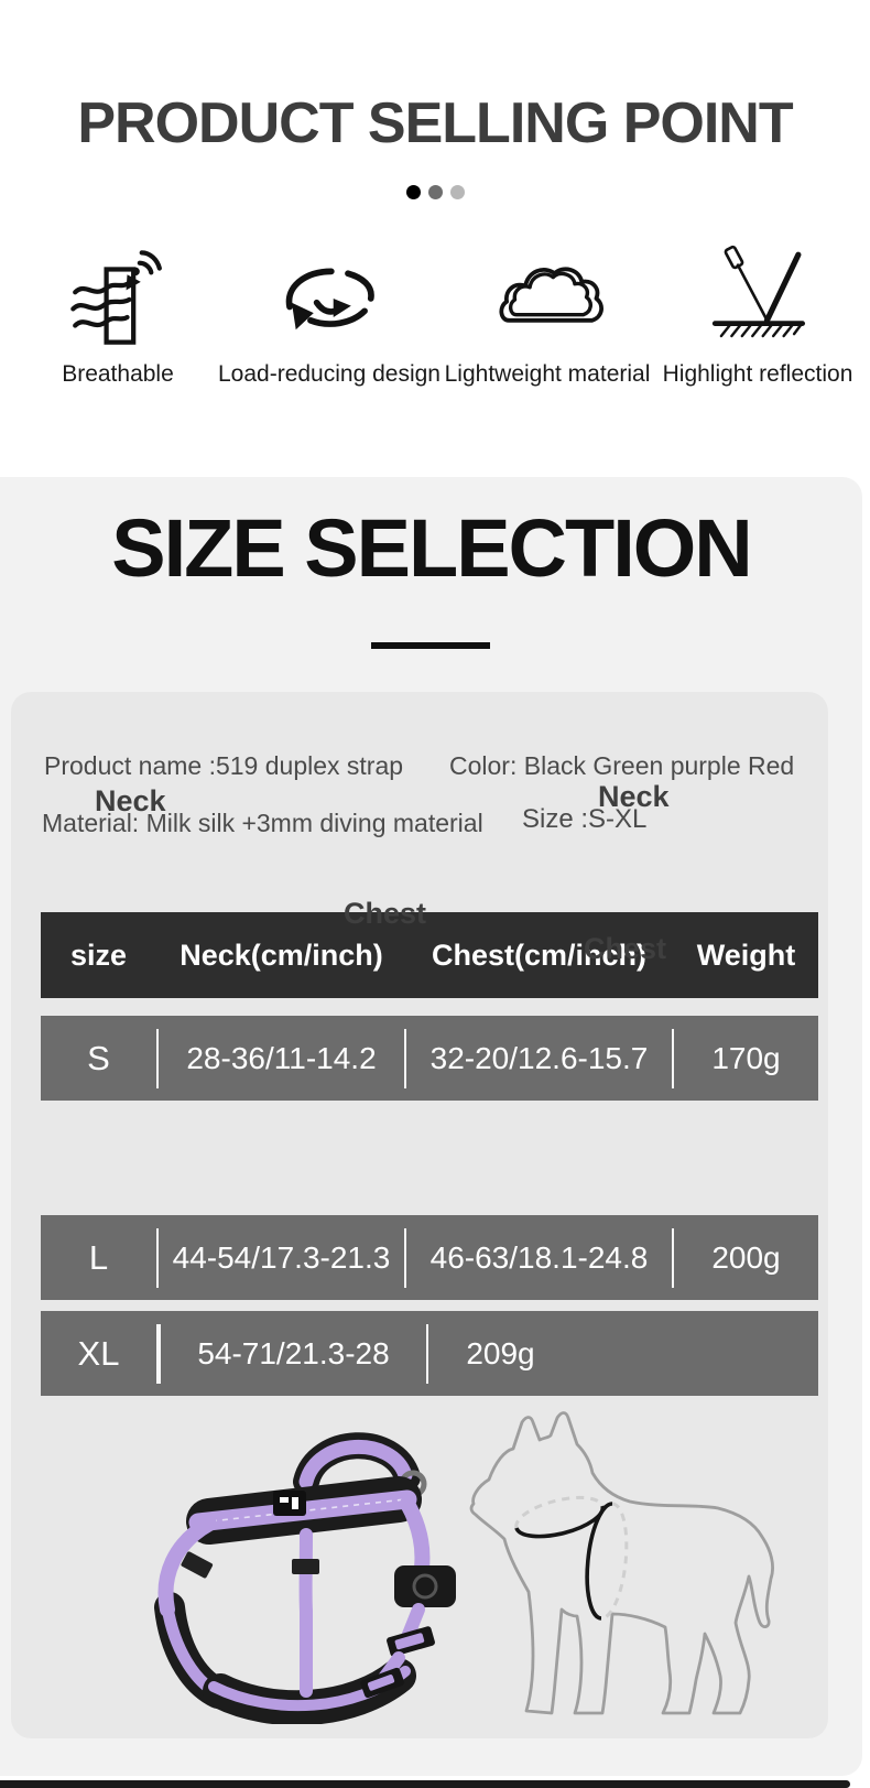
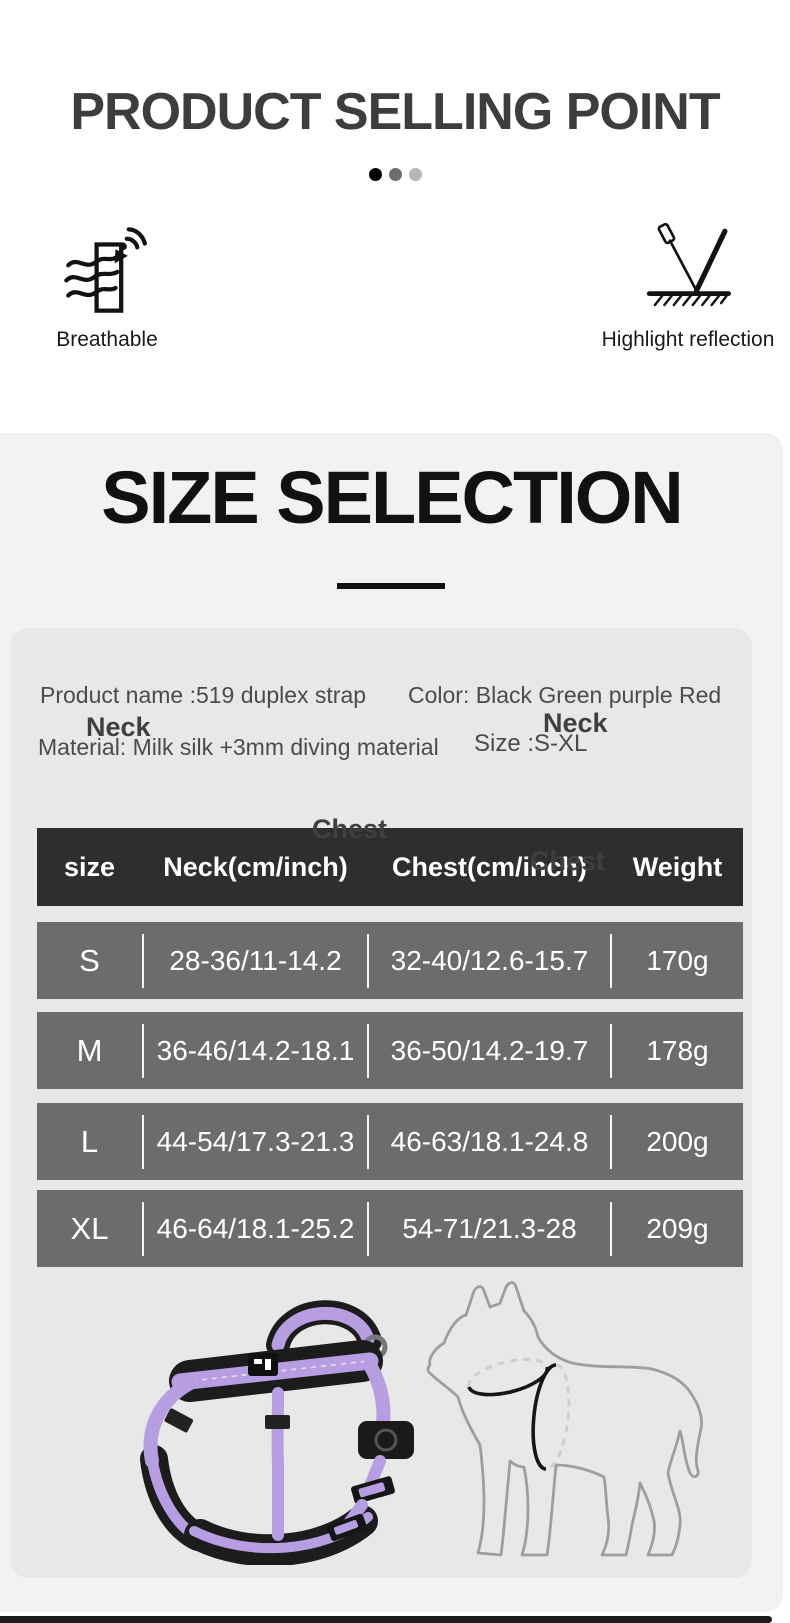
  PRODUCT SELLING POINT
  Breathable
- Load-reducing design
- Lightweight material
  Highlight reflection
  SIZE SELECTION
  Product name :519 duplex strap
  Color: Black Green purple Red
  Material: Milk silk +3mm diving material
  Size :S-XL
  size
  Neck(cm/inch)
  Chest(cm/inch)
  Weight
  S
  28-36/11-14.2
- 32-20/12.6-15.7
+ 32-40/12.6-15.7
  170g
+ M
+ 36-46/14.2-18.1
+ 36-50/14.2-19.7
+ 178g
  L
  44-54/17.3-21.3
  46-63/18.1-24.8
  200g
  XL
+ 46-64/18.1-25.2
  54-71/21.3-28
  209g
  Neck
  Chest
  Neck
  Chest
